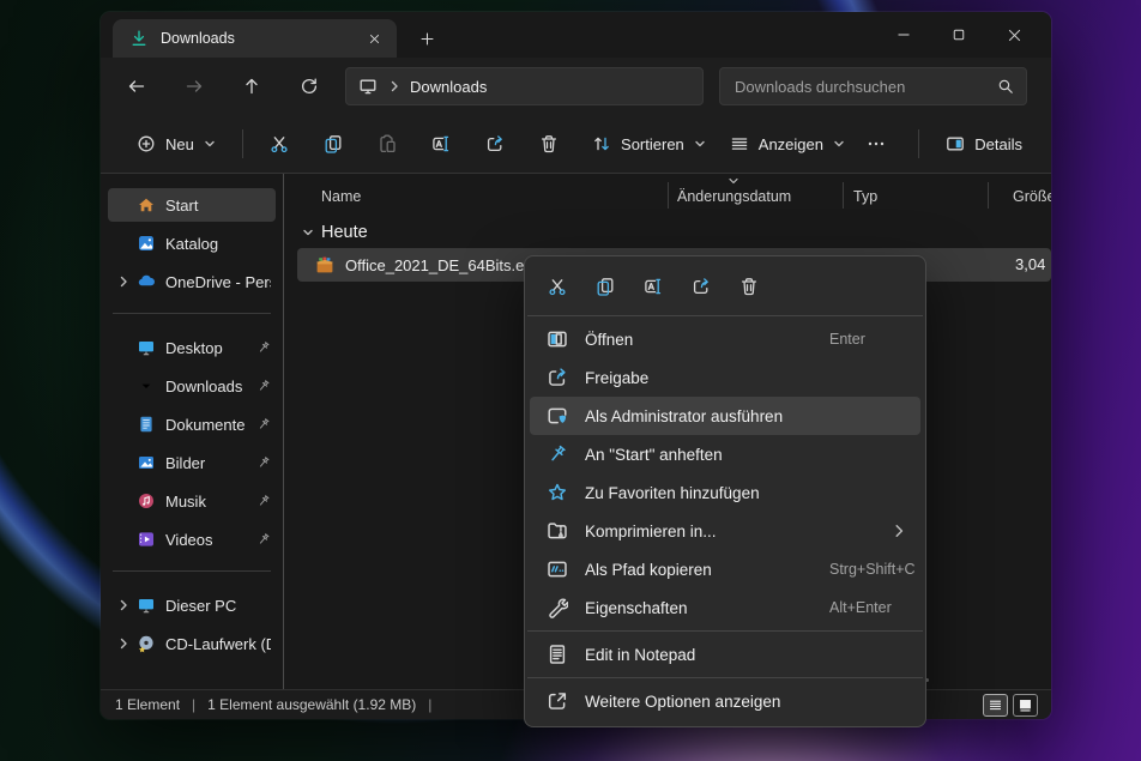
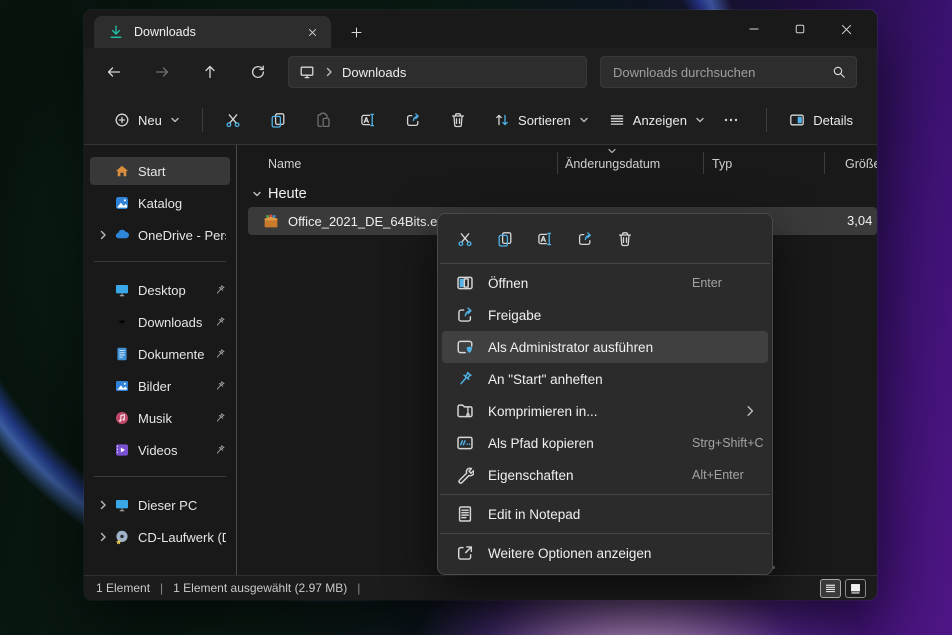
  Downloads
  Downloads
  Downloads durchsuchen
  Neu
  Sortieren
  Anzeigen
  Details
  Start
  Katalog
  OneDrive - Per
  Desktop
  Downloads
  Dokumente
  Bilder
  Musik
  Videos
  Dieser PC
  CD-Laufwerk (
  Name
  Änderungsdatum
  Typ
  Größe
  Heute
  Office_2021_DE_64Bits.e
  3,04
  1 Element
  |
- 1 Element ausgewählt (1.92 MB)
+ 1 Element ausgewählt (2.97 MB)
  |
  Öffnen
  Enter
  Freigabe
  Als Administrator ausführen
  An "Start" anheften
- Zu Favoriten hinzufügen
  Komprimieren in...
  Als Pfad kopieren
  Strg+Shift+C
  Eigenschaften
  Alt+Enter
  Edit in Notepad
  Weitere Optionen anzeigen
